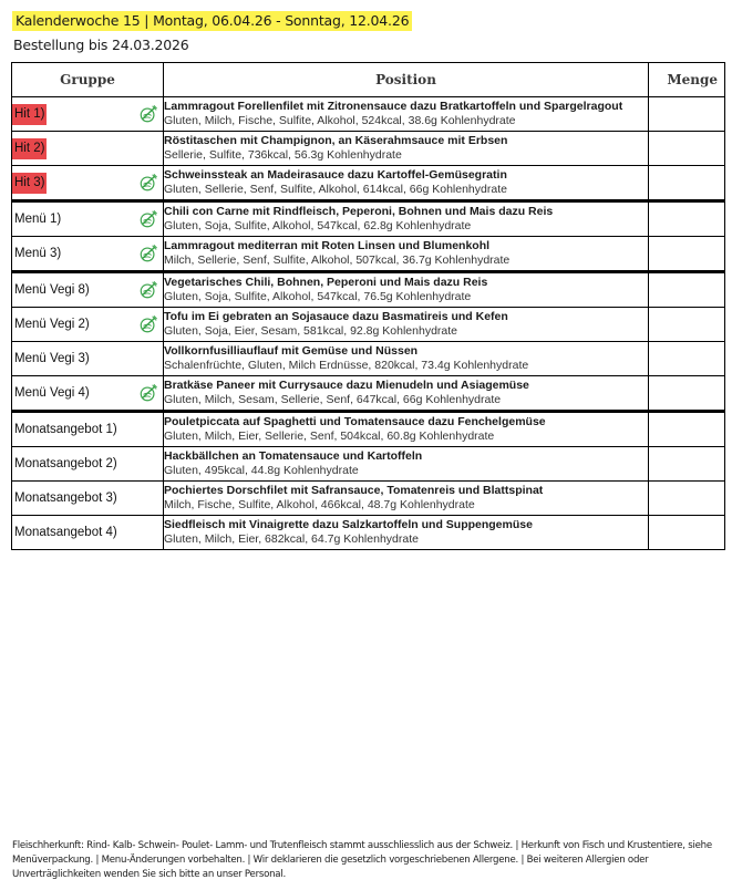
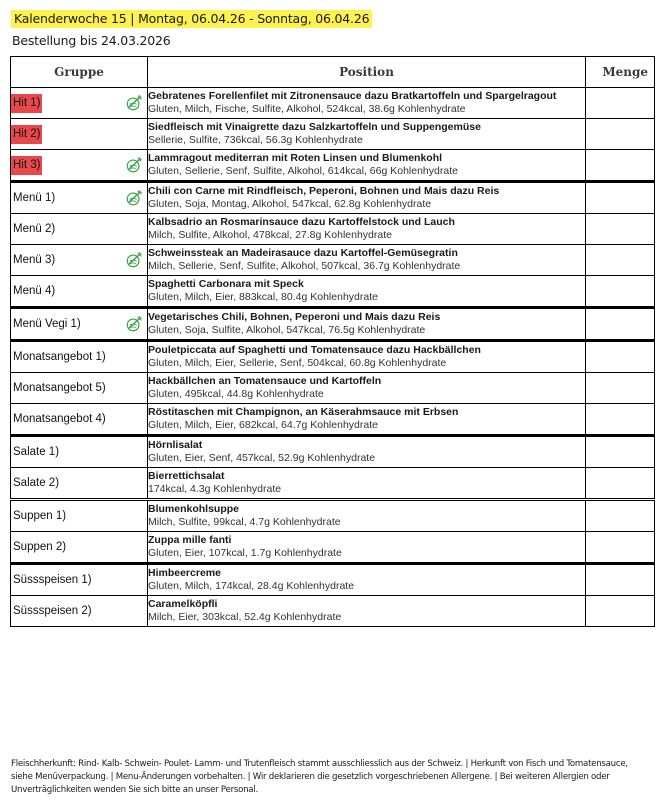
- Kalenderwoche 15 | Montag, 06.04.26 - Sonntag, 12.04.26
+ Kalenderwoche 15 | Montag, 06.04.26 - Sonntag, 06.04.26
  Bestellung bis 24.03.2026
  Gruppe	Position	Menge
- Hit 1)	Lammragout Forellenfilet mit Zitronensauce dazu Bratkartoffeln und Spargelragout Gluten, Milch, Fische, Sulfite, Alkohol, 524kcal, 38.6g Kohlenhydrate
+ Hit 1)	Gebratenes Forellenfilet mit Zitronensauce dazu Bratkartoffeln und Spargelragout Gluten, Milch, Fische, Sulfite, Alkohol, 524kcal, 38.6g Kohlenhydrate
- Hit 2)	Röstitaschen mit Champignon, an Käserahmsauce mit Erbsen Sellerie, Sulfite, 736kcal, 56.3g Kohlenhydrate
+ Hit 2)	Siedfleisch mit Vinaigrette dazu Salzkartoffeln und Suppengemüse Sellerie, Sulfite, 736kcal, 56.3g Kohlenhydrate
- Hit 3)	Schweinssteak an Madeirasauce dazu Kartoffel-Gemüsegratin Gluten, Sellerie, Senf, Sulfite, Alkohol, 614kcal, 66g Kohlenhydrate
+ Hit 3)	Lammragout mediterran mit Roten Linsen und Blumenkohl Gluten, Sellerie, Senf, Sulfite, Alkohol, 614kcal, 66g Kohlenhydrate
- Menü 1)	Chili con Carne mit Rindfleisch, Peperoni, Bohnen und Mais dazu Reis Gluten, Soja, Sulfite, Alkohol, 547kcal, 62.8g Kohlenhydrate
+ Menü 1)	Chili con Carne mit Rindfleisch, Peperoni, Bohnen und Mais dazu Reis Gluten, Soja, Montag, Alkohol, 547kcal, 62.8g Kohlenhydrate
+ Menü 2)	Kalbsadrio an Rosmarinsauce dazu Kartoffelstock und Lauch Milch, Sulfite, Alkohol, 478kcal, 27.8g Kohlenhydrate
- Menü 3)	Lammragout mediterran mit Roten Linsen und Blumenkohl Milch, Sellerie, Senf, Sulfite, Alkohol, 507kcal, 36.7g Kohlenhydrate
+ Menü 3)	Schweinssteak an Madeirasauce dazu Kartoffel-Gemüsegratin Milch, Sellerie, Senf, Sulfite, Alkohol, 507kcal, 36.7g Kohlenhydrate
+ Menü 4)	Spaghetti Carbonara mit Speck Gluten, Milch, Eier, 883kcal, 80.4g Kohlenhydrate
- Menü Vegi 8)	Vegetarisches Chili, Bohnen, Peperoni und Mais dazu Reis Gluten, Soja, Sulfite, Alkohol, 547kcal, 76.5g Kohlenhydrate
+ Menü Vegi 1)	Vegetarisches Chili, Bohnen, Peperoni und Mais dazu Reis Gluten, Soja, Sulfite, Alkohol, 547kcal, 76.5g Kohlenhydrate
- Menü Vegi 2)	Tofu im Ei gebraten an Sojasauce dazu Basmatireis und Kefen Gluten, Soja, Eier, Sesam, 581kcal, 92.8g Kohlenhydrate
- Menü Vegi 3)	Vollkornfusilliauflauf mit Gemüse und Nüssen Schalenfrüchte, Gluten, Milch Erdnüsse, 820kcal, 73.4g Kohlenhydrate
- Menü Vegi 4)	Bratkäse Paneer mit Currysauce dazu Mienudeln und Asiagemüse Gluten, Milch, Sesam, Sellerie, Senf, 647kcal, 66g Kohlenhydrate
- Monatsangebot 1)	Pouletpiccata auf Spaghetti und Tomatensauce dazu Fenchelgemüse Gluten, Milch, Eier, Sellerie, Senf, 504kcal, 60.8g Kohlenhydrate
+ Monatsangebot 1)	Pouletpiccata auf Spaghetti und Tomatensauce dazu Hackbällchen Gluten, Milch, Eier, Sellerie, Senf, 504kcal, 60.8g Kohlenhydrate
- Monatsangebot 2)	Hackbällchen an Tomatensauce und Kartoffeln Gluten, 495kcal, 44.8g Kohlenhydrate
+ Monatsangebot 5)	Hackbällchen an Tomatensauce und Kartoffeln Gluten, 495kcal, 44.8g Kohlenhydrate
- Monatsangebot 3)	Pochiertes Dorschfilet mit Safransauce, Tomatenreis und Blattspinat Milch, Fische, Sulfite, Alkohol, 466kcal, 48.7g Kohlenhydrate
- Monatsangebot 4)	Siedfleisch mit Vinaigrette dazu Salzkartoffeln und Suppengemüse Gluten, Milch, Eier, 682kcal, 64.7g Kohlenhydrate
+ Monatsangebot 4)	Röstitaschen mit Champignon, an Käserahmsauce mit Erbsen Gluten, Milch, Eier, 682kcal, 64.7g Kohlenhydrate
+ Salate 1)	Hörnlisalat Gluten, Eier, Senf, 457kcal, 52.9g Kohlenhydrate
+ Salate 2)	Bierrettichsalat 174kcal, 4.3g Kohlenhydrate
+ Suppen 1)	Blumenkohlsuppe Milch, Sulfite, 99kcal, 4.7g Kohlenhydrate
+ Suppen 2)	Zuppa mille fanti Gluten, Eier, 107kcal, 1.7g Kohlenhydrate
+ Süssspeisen 1)	Himbeercreme Gluten, Milch, 174kcal, 28.4g Kohlenhydrate
+ Süssspeisen 2)	Caramelköpfli Milch, Eier, 303kcal, 52.4g Kohlenhydrate
- Fleischherkunft: Rind- Kalb- Schwein- Poulet- Lamm- und Trutenfleisch stammt ausschliesslich aus der Schweiz. | Herkunft von Fisch und Krustentiere, siehe Menüverpackung. | Menu-Änderungen vorbehalten. | Wir deklarieren die gesetzlich vorgeschriebenen Allergene. | Bei weiteren Allergien oder Unverträglichkeiten wenden Sie sich bitte an unser Personal.
+ Fleischherkunft: Rind- Kalb- Schwein- Poulet- Lamm- und Trutenfleisch stammt ausschliesslich aus der Schweiz. | Herkunft von Fisch und Tomatensauce, siehe Menüverpackung. | Menu-Änderungen vorbehalten. | Wir deklarieren die gesetzlich vorgeschriebenen Allergene. | Bei weiteren Allergien oder Unverträglichkeiten wenden Sie sich bitte an unser Personal.
